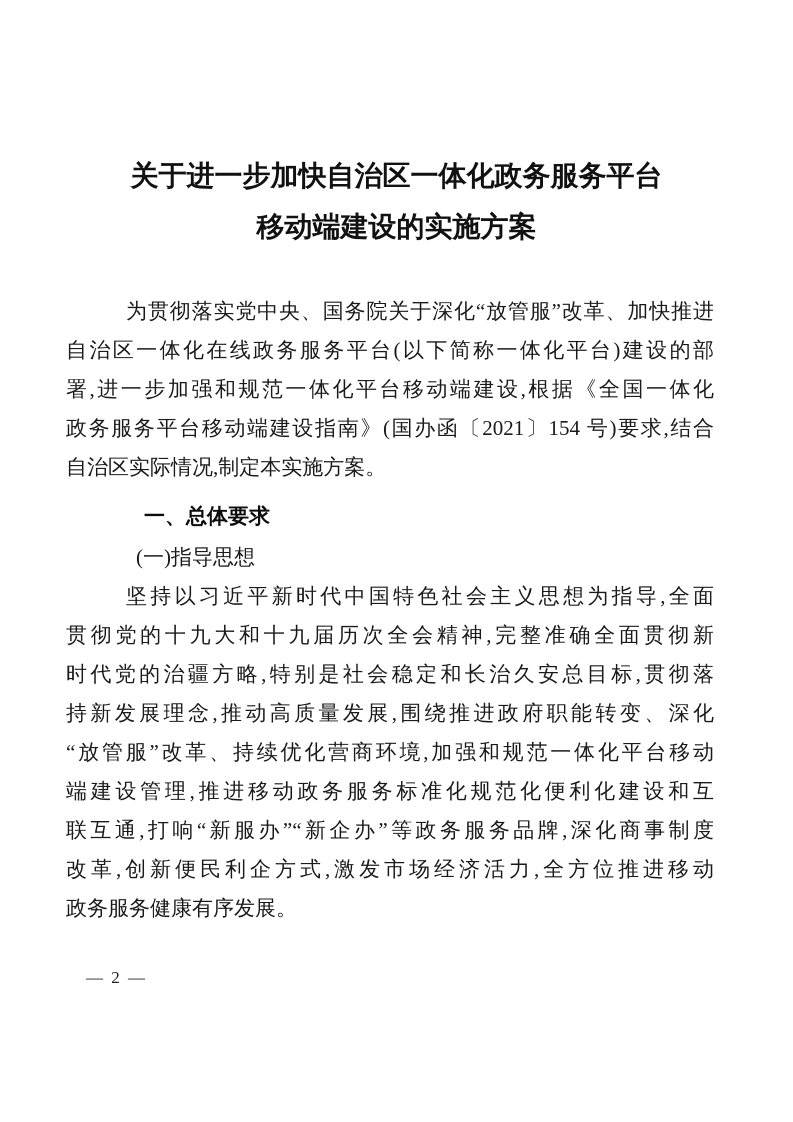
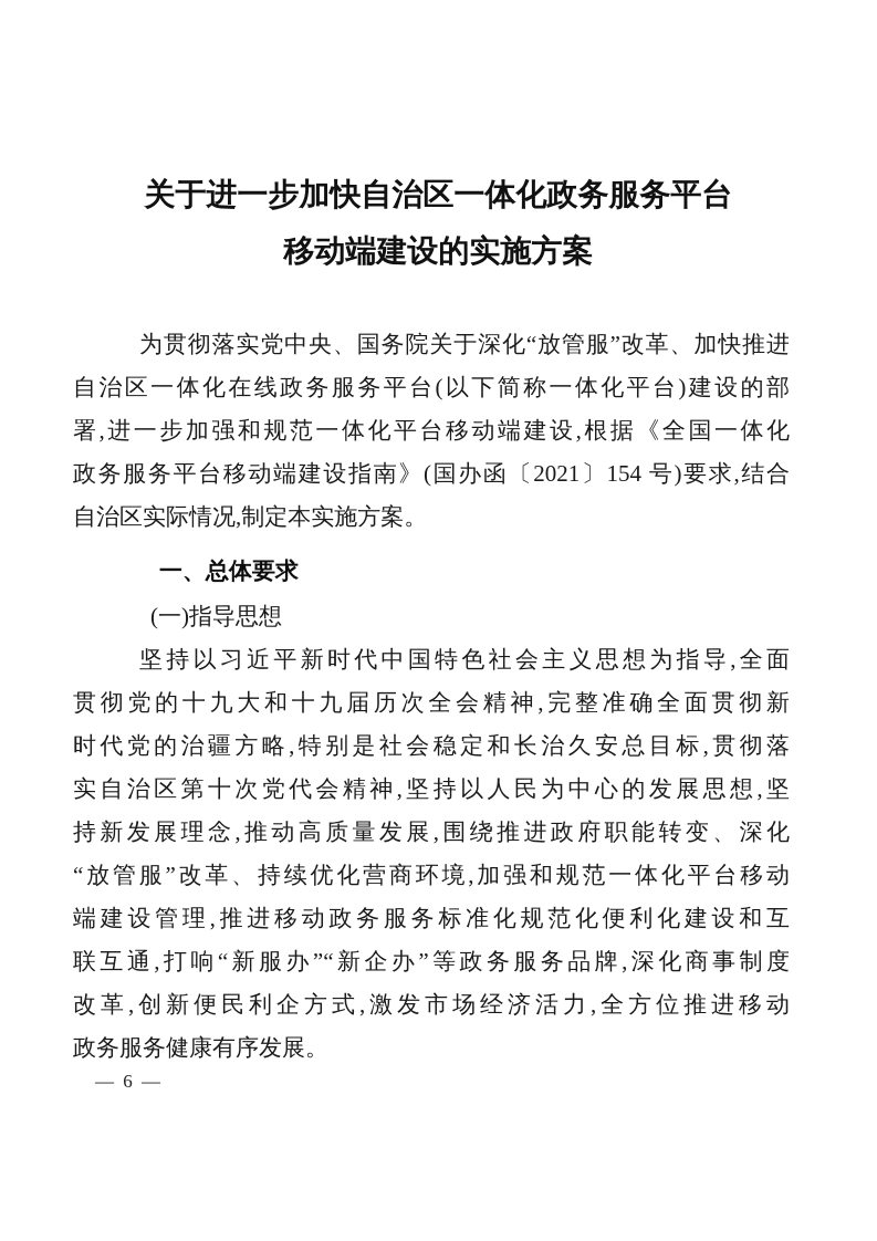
  关于进一步加快自治区一体化政务服务平台
  移动端建设的实施方案
  为贯彻落实党中央、国务院关于深化“放管服”改革、加快推进
  自治区一体化在线政务服务平台(以下简称一体化平台)建设的部
  署,进一步加强和规范一体化平台移动端建设,根据《全国一体化
  政务服务平台移动端建设指南》(国办函〔2021〕154 号)要求,结合
  自治区实际情况,制定本实施方案。
  一、总体要求
  (一)指导思想
  坚持以习近平新时代中国特色社会主义思想为指导,全面
  贯彻党的十九大和十九届历次全会精神,完整准确全面贯彻新
  时代党的治疆方略,特别是社会稳定和长治久安总目标,贯彻落
+ 实自治区第十次党代会精神,坚持以人民为中心的发展思想,坚
  持新发展理念,推动高质量发展,围绕推进政府职能转变、深化
  “放管服”改革、持续优化营商环境,加强和规范一体化平台移动
  端建设管理,推进移动政务服务标准化规范化便利化建设和互
  联互通,打响“新服办”“新企办”等政务服务品牌,深化商事制度
  改革,创新便民利企方式,激发市场经济活力,全方位推进移动
  政务服务健康有序发展。
- — 2 —
+ — 6 —
